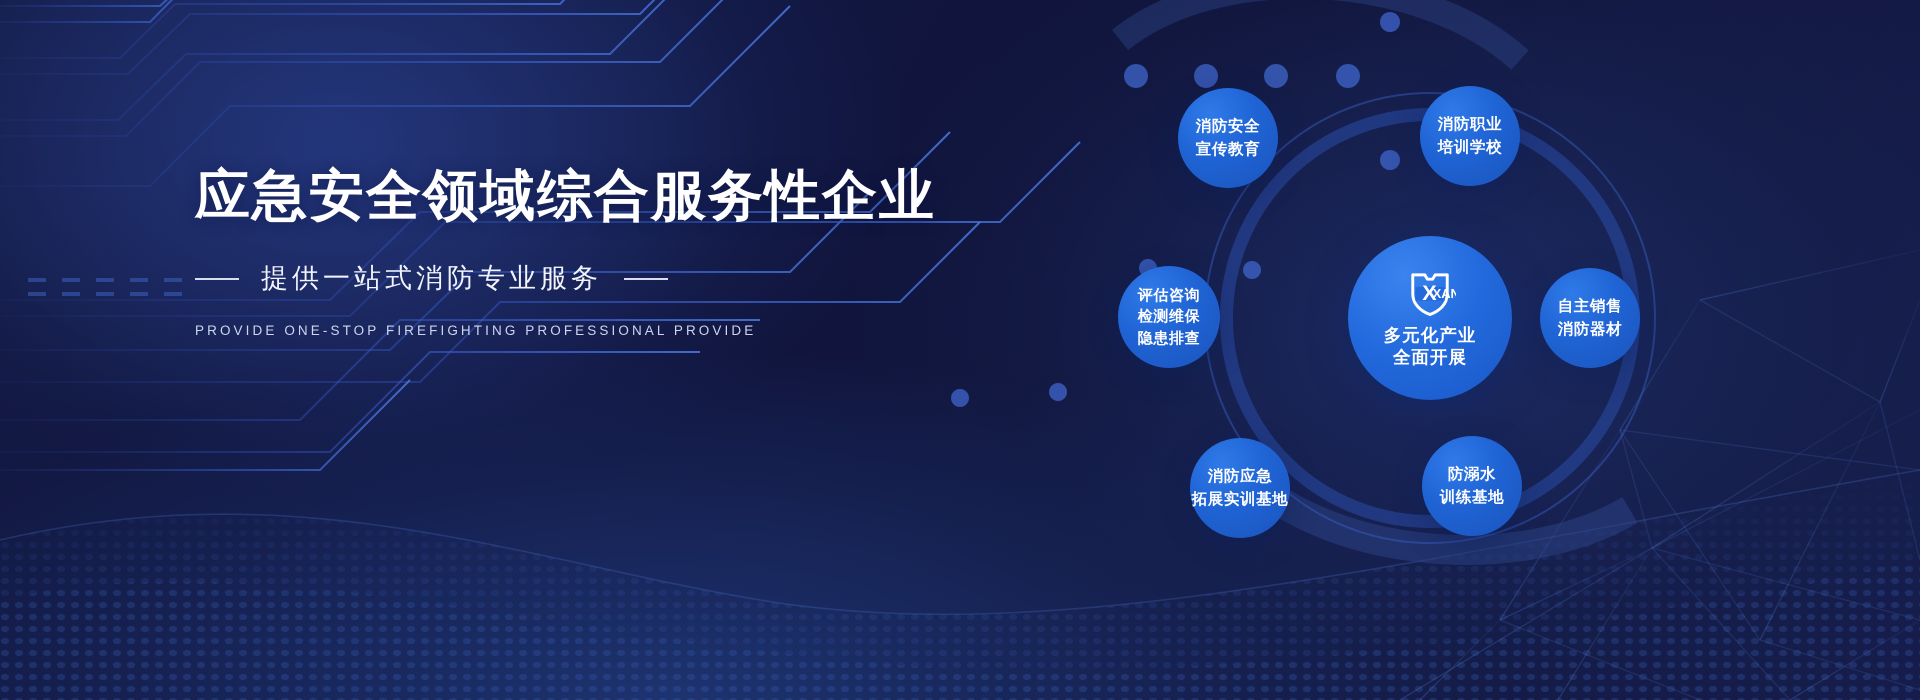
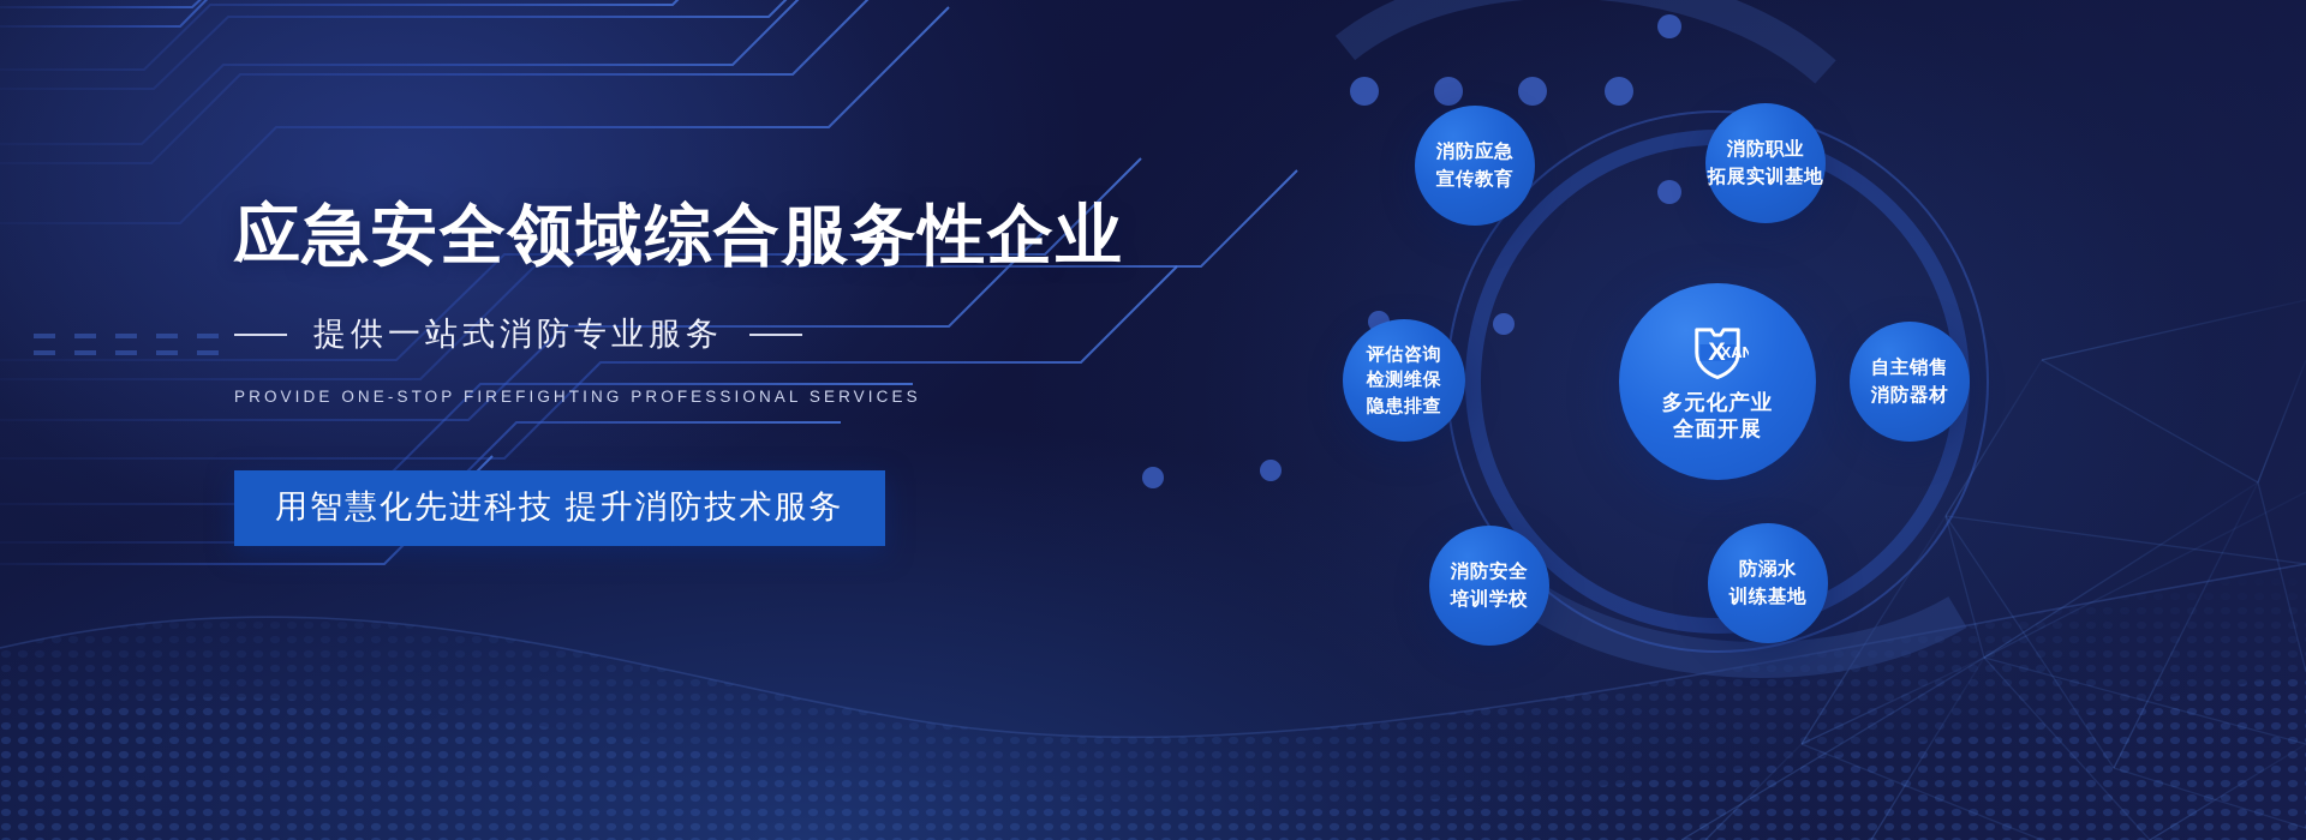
  应急安全领域综合服务性企业
  提供一站式消防专业服务
- PROVIDE ONE-STOP FIREFIGHTING PROFESSIONAL PROVIDE
+ PROVIDE ONE-STOP FIREFIGHTING PROFESSIONAL SERVICES
+ 用智慧化先进科技 提升消防技术服务
  X
  XAN
  多元化产业
  全面开展
- 消防安全
+ 消防应急
  宣传教育
  消防职业
- 培训学校
+ 拓展实训基地
  自主销售
  消防器材
  防溺水
  训练基地
- 消防应急
+ 消防安全
- 拓展实训基地
+ 培训学校
  评估咨询
  检测维保
  隐患排查
